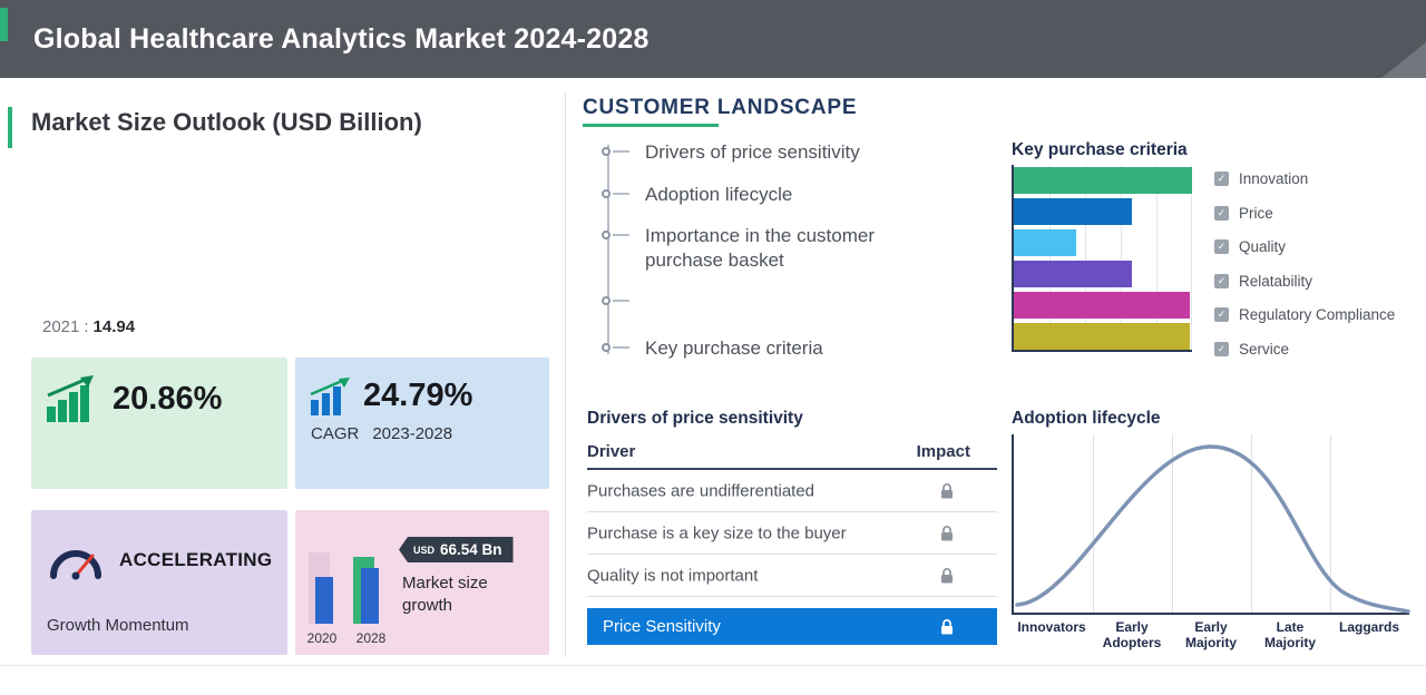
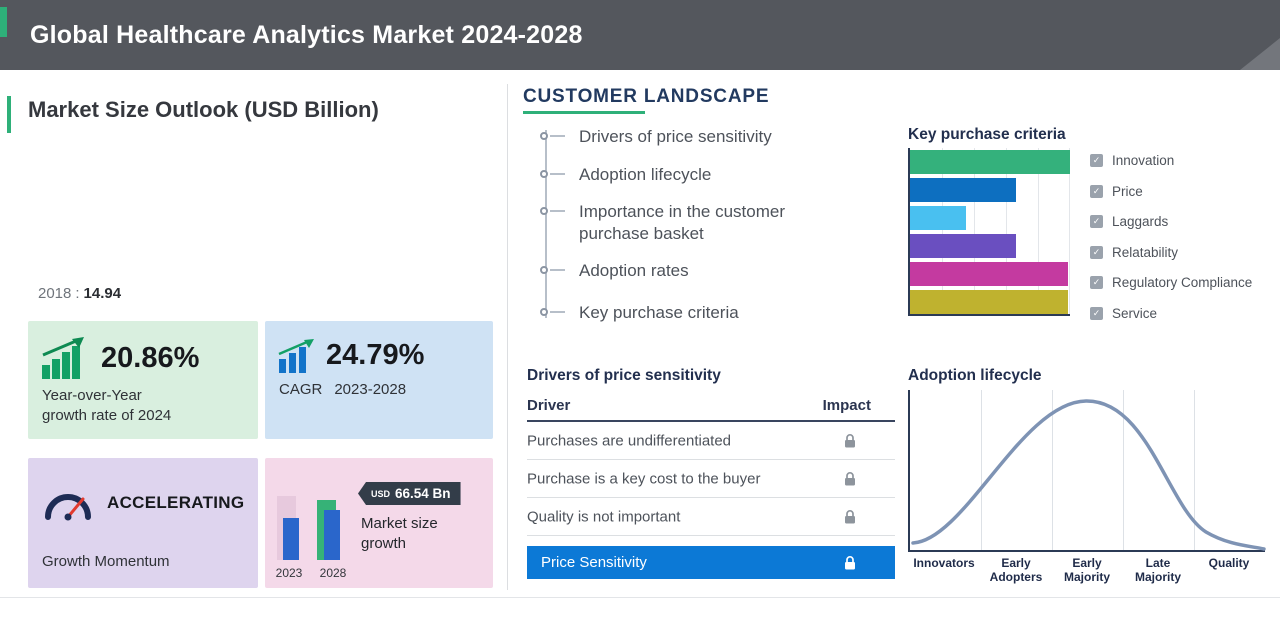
  Global Healthcare Analytics Market 2024-2028
  Market Size Outlook (USD Billion)
- 2021 : 14.94
+ 2018 : 14.94
  20.86%
+ Year-over-Year
+ growth rate of 2024
  24.79%
  CAGR
  2023-2028
  ACCELERATING
  Growth Momentum
- 2020
+ 2023
  2028
  USD
  66.54 Bn
  Market size
  growth
  CUSTOMER LANDSCAPE
  Drivers of price sensitivity
  Adoption lifecycle
  Importance in the customer purchase basket
+ Adoption rates
  Key purchase criteria
  Key purchase criteria
  ✓
  Innovation
  ✓
  Price
  ✓
- Quality
+ Laggards
  ✓
  Relatability
  ✓
  Regulatory Compliance
  ✓
  Service
  Drivers of price sensitivity
  Driver
  Impact
  Purchases are undifferentiated
- Purchase is a key size to the buyer
+ Purchase is a key cost to the buyer
  Quality is not important
  Price Sensitivity
  Adoption lifecycle
  Innovators
  Early Adopters
  Early Majority
  Late Majority
- Laggards
+ Quality
